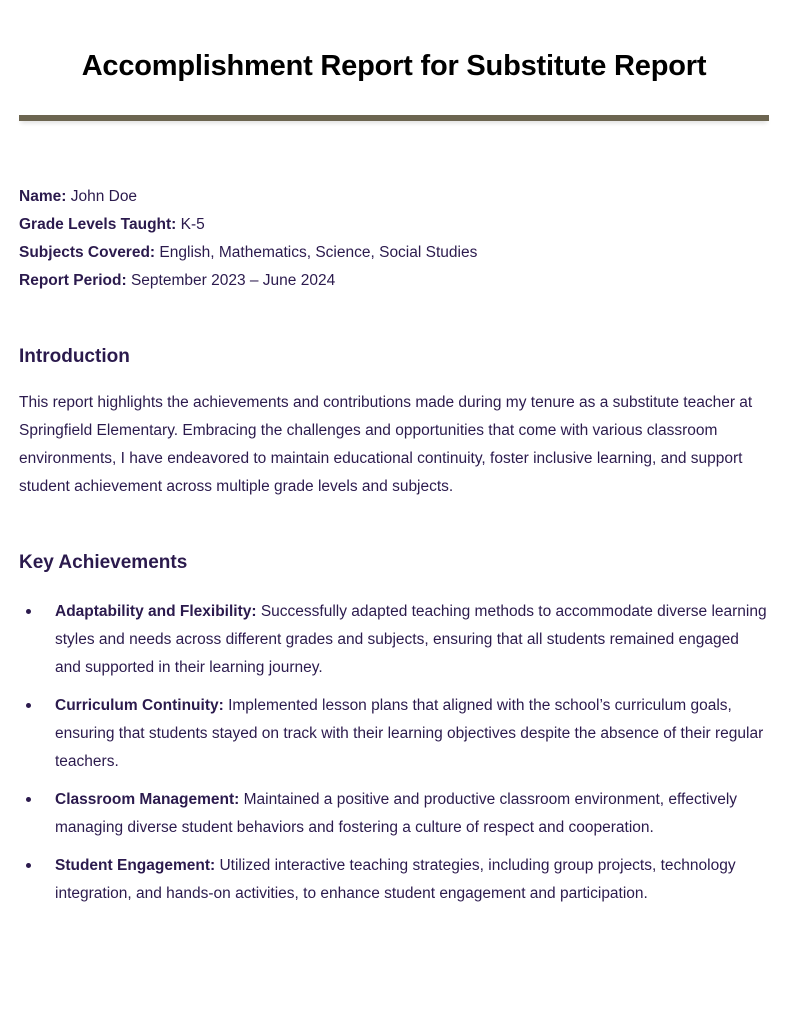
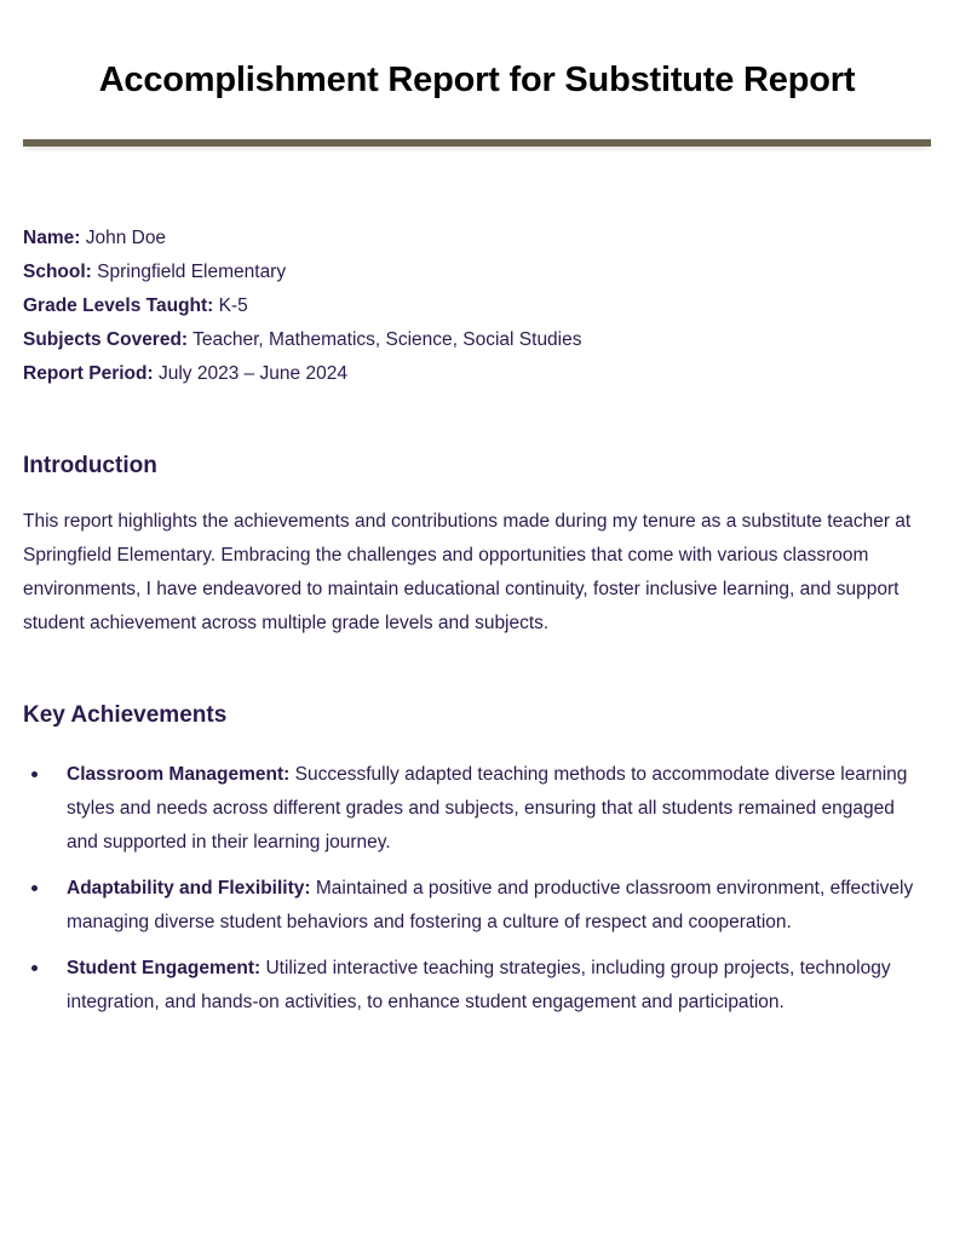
  Accomplishment Report for Substitute Report
  Name: John Doe
+ School: Springfield Elementary
  Grade Levels Taught: K-5
- Subjects Covered: English, Mathematics, Science, Social Studies
+ Subjects Covered: Teacher, Mathematics, Science, Social Studies
- Report Period: September 2023 – June 2024
+ Report Period: July 2023 – June 2024
  Introduction
  This report highlights the achievements and contributions made during my tenure as a substitute teacher at Springfield Elementary. Embracing the challenges and opportunities that come with various classroom environments, I have endeavored to maintain educational continuity, foster inclusive learning, and support student achievement across multiple grade levels and subjects.
  Key Achievements
- Adaptability and Flexibility: Successfully adapted teaching methods to accommodate diverse learning styles and needs across different grades and subjects, ensuring that all students remained engaged and supported in their learning journey.
+ Classroom Management: Successfully adapted teaching methods to accommodate diverse learning styles and needs across different grades and subjects, ensuring that all students remained engaged and supported in their learning journey.
- Curriculum Continuity: Implemented lesson plans that aligned with the school’s curriculum goals, ensuring that students stayed on track with their learning objectives despite the absence of their regular teachers.
- Classroom Management: Maintained a positive and productive classroom environment, effectively managing diverse student behaviors and fostering a culture of respect and cooperation.
+ Adaptability and Flexibility: Maintained a positive and productive classroom environment, effectively managing diverse student behaviors and fostering a culture of respect and cooperation.
  Student Engagement: Utilized interactive teaching strategies, including group projects, technology integration, and hands-on activities, to enhance student engagement and participation.
